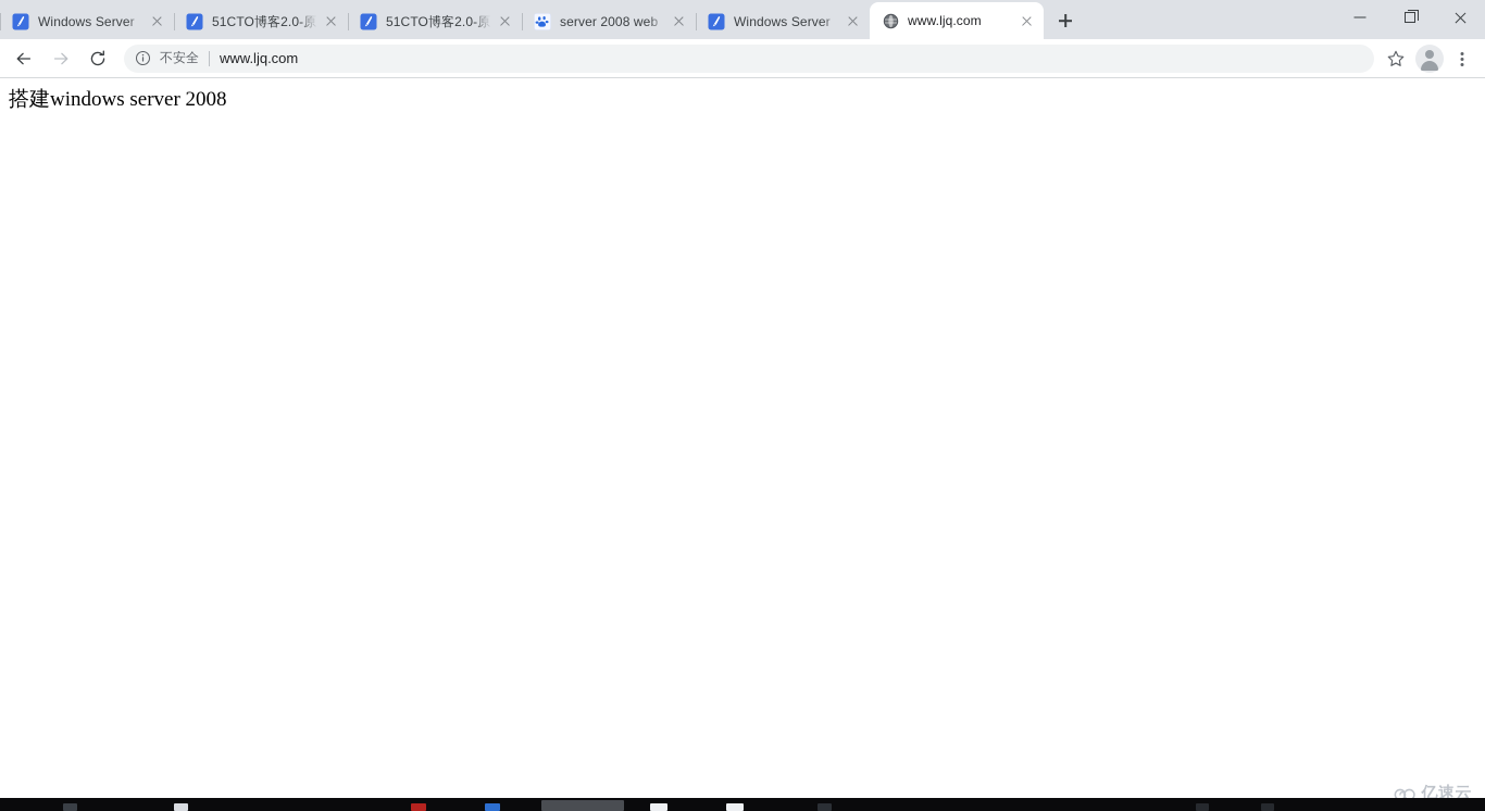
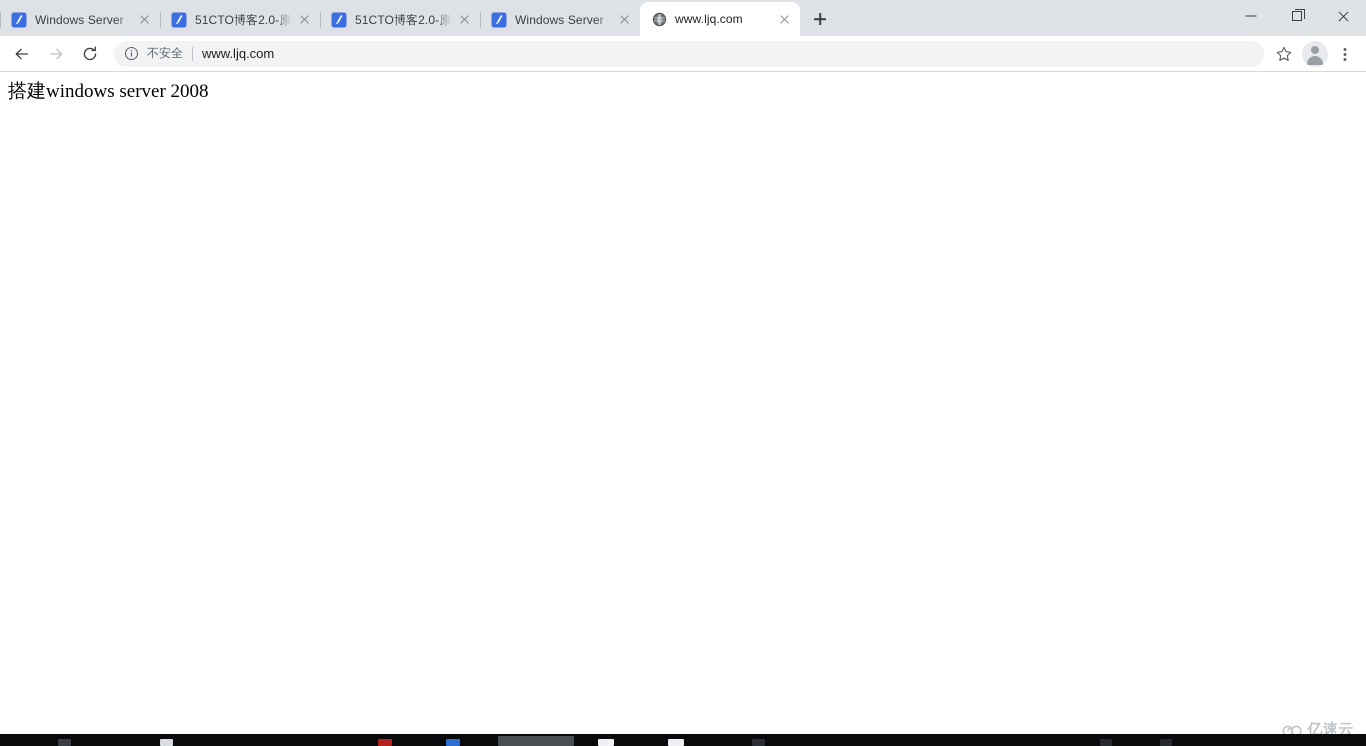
  Windows Server
  51CTO博客2.0-原
  51CTO博客2.0-原
- server 2008 web
  Windows Server
  www.ljq.com
  不安全
  www.ljq.com
  搭建windows server 2008
  亿速云
